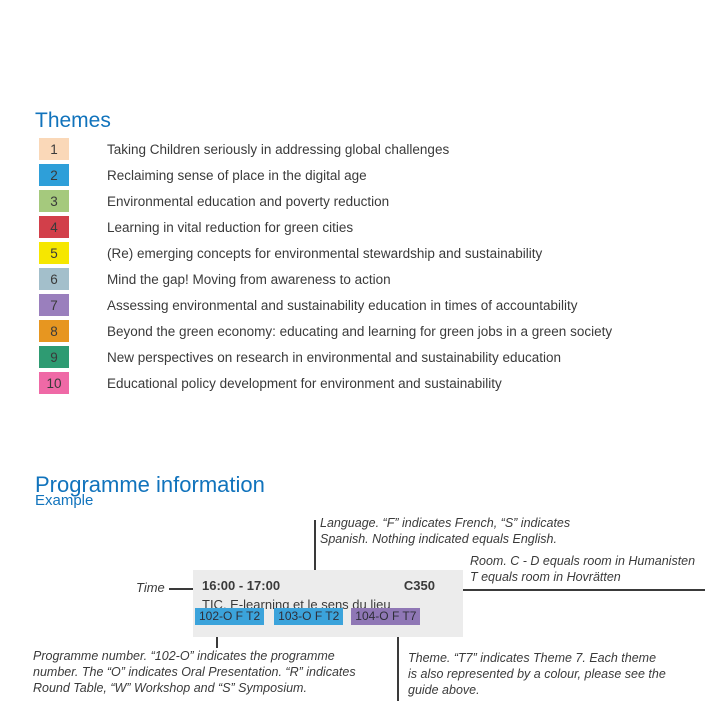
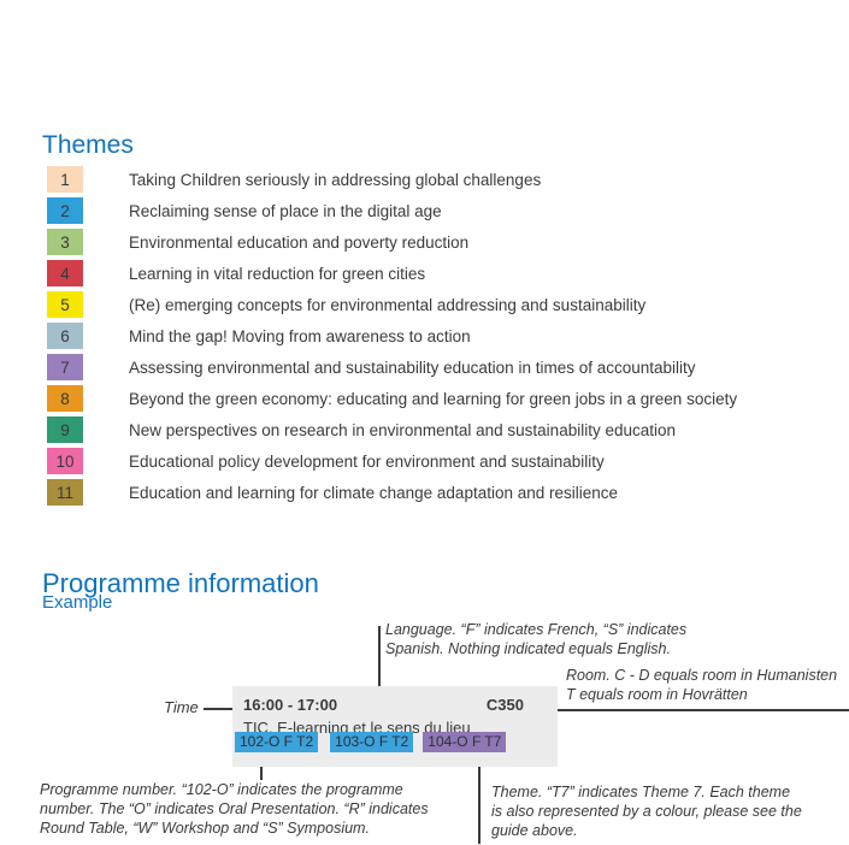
  Themes
  1
  Taking Children seriously in addressing global challenges
  2
  Reclaiming sense of place in the digital age
  3
  Environmental education and poverty reduction
  4
  Learning in vital reduction for green cities
  5
- (Re) emerging concepts for environmental stewardship and sustainability
+ (Re) emerging concepts for environmental addressing and sustainability
  6
  Mind the gap! Moving from awareness to action
  7
  Assessing environmental and sustainability education in times of accountability
  8
  Beyond the green economy: educating and learning for green jobs in a green society
  9
  New perspectives on research in environmental and sustainability education
  10
  Educational policy development for environment and sustainability
+ 11
+ Education and learning for climate change adaptation and resilience
  Programme information
  Example
  Language. “F” indicates French, “S” indicates
  Spanish. Nothing indicated equals English.
  Room. C - D equals room in Humanisten
  T equals room in Hovrätten
  Programme number. “102-O” indicates the programme
  number. The “O” indicates Oral Presentation. “R” indicates
  Round Table, “W” Workshop and “S” Symposium.
  Theme. “T7” indicates Theme 7. Each theme
  is also represented by a colour, please see the
  guide above.
  Time
  16:00 - 17:00
  C350
  TIC, E-learning et le sens du lieu
  102-O F T2
  103-O F T2
  104-O F T7
